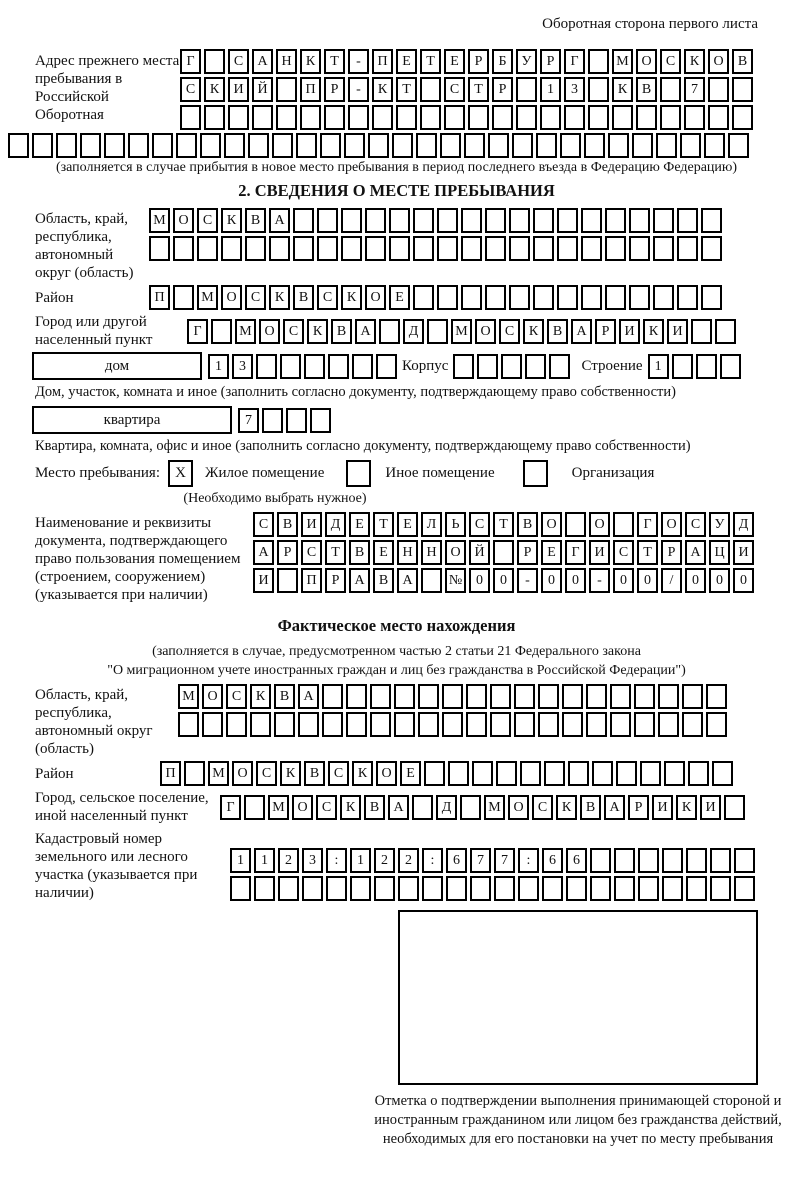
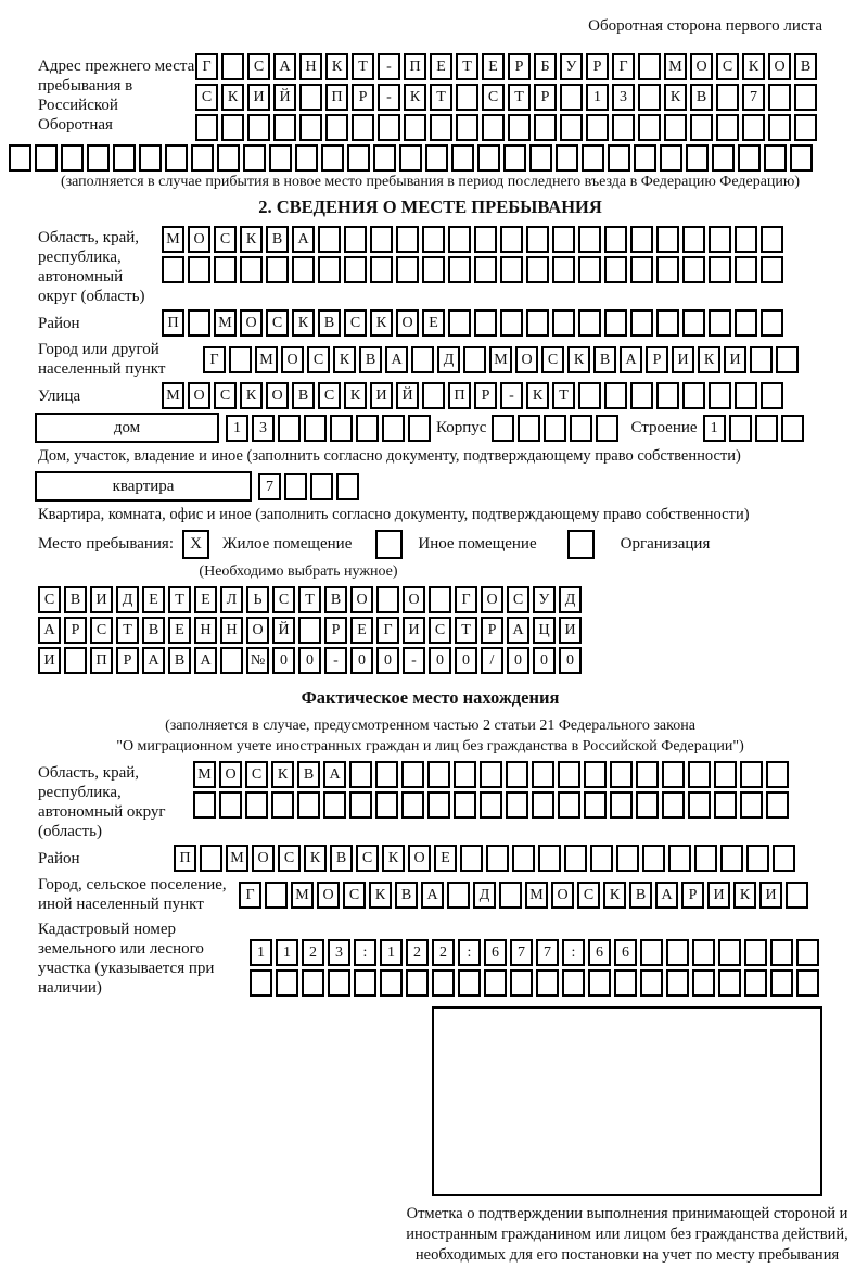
  Оборотная сторона первого листа
  Адрес прежнего места пребывания в Российской Оборотная
  Г С А Н К Т - П Е Т Е Р Б У Р Г М О С К О В
  С К И Й П Р - К Т С Т Р 1 3 К В 7
  (заполняется в случае прибытия в новое место пребывания в период последнего въезда в Федерацию Федерацию)
  2. СВЕДЕНИЯ О МЕСТЕ ПРЕБЫВАНИЯ
  Область, край, республика, автономный округ (область)
  М О С К В А
  Район
  П М О С К В С К О Е
  Город или другой населенный пункт
  Г М О С К В А Д М О С К В А Р И К И
+ Улица
+ М О С К О В С К И Й П Р - К Т
  дом
  1 3
  Корпус
  Строение
  1
- Дом, участок, комната и иное (заполнить согласно документу, подтверждающему право собственности)
+ Дом, участок, владение и иное (заполнить согласно документу, подтверждающему право собственности)
  квартира
  7
  Квартира, комната, офис и иное (заполнить согласно документу, подтверждающему право собственности)
  Место пребывания:
  X
  Жилое помещение
  Иное помещение
  Организация
  (Необходимо выбрать нужное)
- Наименование и реквизиты документа, подтверждающего право пользования помещением (строением, сооружением) (указывается при наличии)
  С В И Д Е Т Е Л Ь С Т В О О Г О С У Д
  А Р С Т В Е Н Н О Й Р Е Г И С Т Р А Ц И
  И П Р А В А № 0 0 - 0 0 - 0 0 / 0 0 0
  Фактическое место нахождения
  (заполняется в случае, предусмотренном частью 2 статьи 21 Федерального закона
  "О миграционном учете иностранных граждан и лиц без гражданства в Российской Федерации")
  Область, край, республика, автономный округ (область)
  М О С К В А
  Район
  П М О С К В С К О Е
  Город, сельское поселение, иной населенный пункт
  Г М О С К В А Д М О С К В А Р И К И
  Кадастровый номер земельного или лесного участка (указывается при наличии)
  1 1 2 3 : 1 2 2 : 6 7 7 : 6 6
  Отметка о подтверждении выполнения принимающей стороной и иностранным гражданином или лицом без гражданства действий, необходимых для его постановки на учет по месту пребывания
